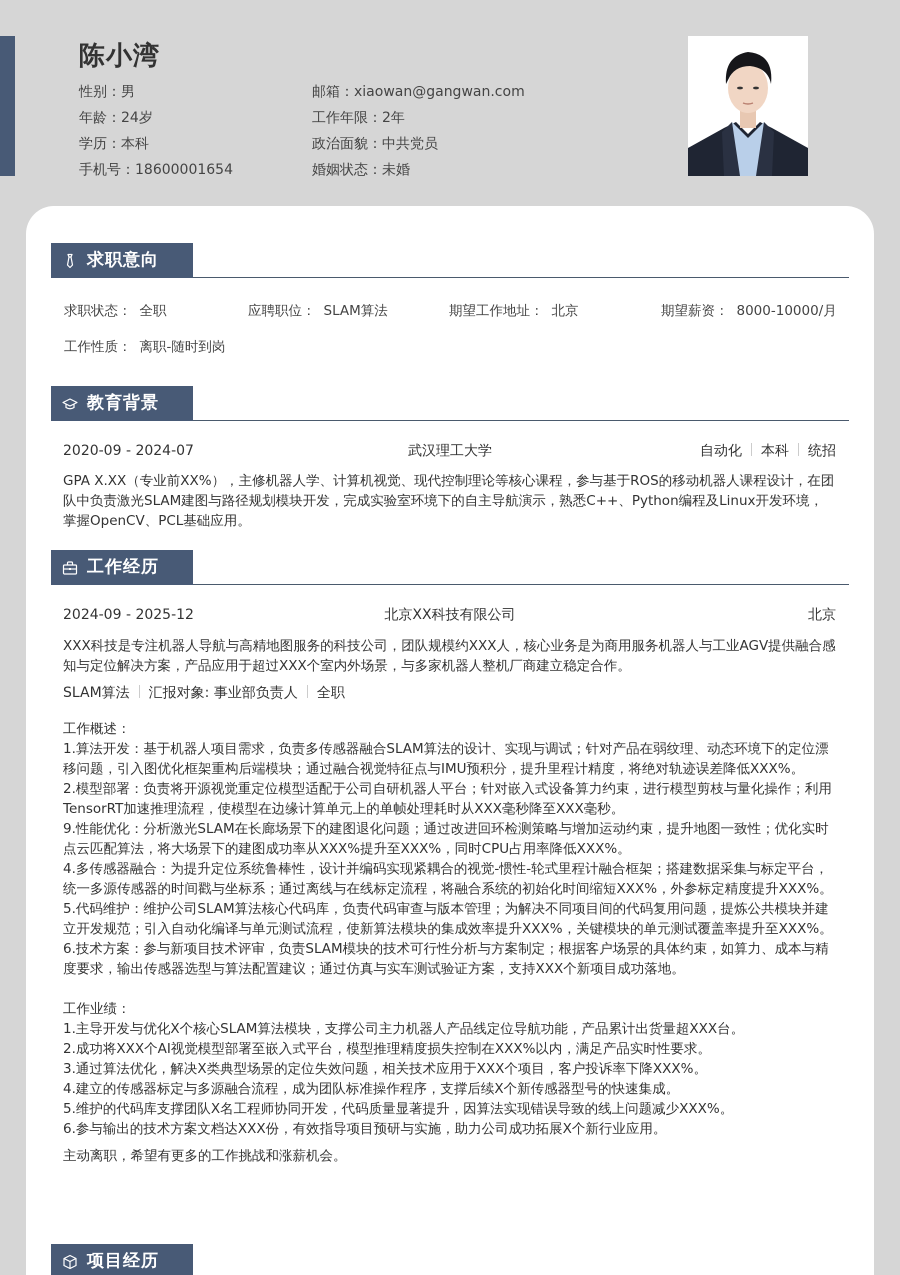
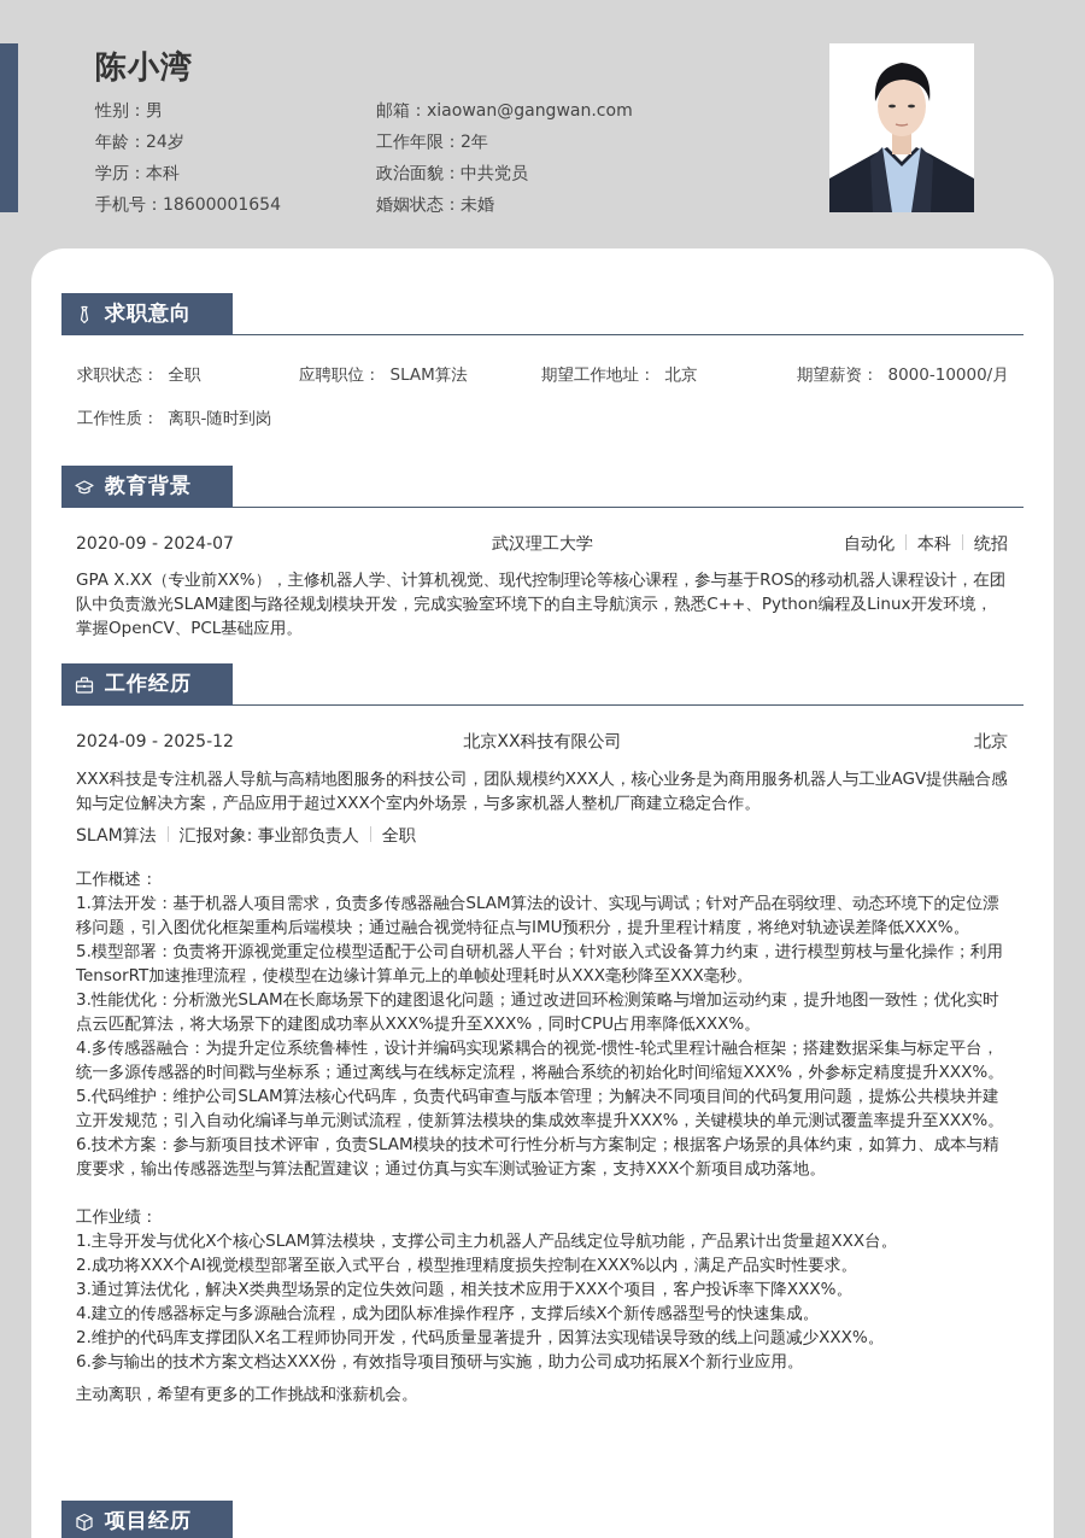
  陈小湾
  性别：男
  年龄：24岁
  学历：本科
  手机号：18600001654
  邮箱：xiaowan@gangwan.com
  工作年限：2年
  政治面貌：中共党员
  婚姻状态：未婚
  求职意向
  求职状态： 全职
  应聘职位： SLAM算法
  期望工作地址： 北京
  期望薪资： 8000-10000/月
  工作性质： 离职-随时到岗
  教育背景
  2020-09 - 2024-07
  武汉理工大学
  自动化 本科 统招
  GPA X.XX（专业前XX%），主修机器人学、计算机视觉、现代控制理论等核心课程，参与基于ROS的移动机器人课程设计，在团队中负责激光SLAM建图与路径规划模块开发，完成实验室环境下的自主导航演示，熟悉C++、Python编程及Linux开发环境，掌握OpenCV、PCL基础应用。
  工作经历
  2024-09 - 2025-12
  北京XX科技有限公司
  北京
  XXX科技是专注机器人导航与高精地图服务的科技公司，团队规模约XXX人，核心业务是为商用服务机器人与工业AGV提供融合感知与定位解决方案，产品应用于超过XXX个室内外场景，与多家机器人整机厂商建立稳定合作。
  SLAM算法 汇报对象: 事业部负责人 全职
  工作概述：
  1.算法开发：基于机器人项目需求，负责多传感器融合SLAM算法的设计、实现与调试；针对产品在弱纹理、动态环境下的定位漂移问题，引入图优化框架重构后端模块；通过融合视觉特征点与IMU预积分，提升里程计精度，将绝对轨迹误差降低XXX%。
- 2.模型部署：负责将开源视觉重定位模型适配于公司自研机器人平台；针对嵌入式设备算力约束，进行模型剪枝与量化操作；利用TensorRT加速推理流程，使模型在边缘计算单元上的单帧处理耗时从XXX毫秒降至XXX毫秒。
+ 5.模型部署：负责将开源视觉重定位模型适配于公司自研机器人平台；针对嵌入式设备算力约束，进行模型剪枝与量化操作；利用TensorRT加速推理流程，使模型在边缘计算单元上的单帧处理耗时从XXX毫秒降至XXX毫秒。
- 9.性能优化：分析激光SLAM在长廊场景下的建图退化问题；通过改进回环检测策略与增加运动约束，提升地图一致性；优化实时点云匹配算法，将大场景下的建图成功率从XXX%提升至XXX%，同时CPU占用率降低XXX%。
+ 3.性能优化：分析激光SLAM在长廊场景下的建图退化问题；通过改进回环检测策略与增加运动约束，提升地图一致性；优化实时点云匹配算法，将大场景下的建图成功率从XXX%提升至XXX%，同时CPU占用率降低XXX%。
  4.多传感器融合：为提升定位系统鲁棒性，设计并编码实现紧耦合的视觉-惯性-轮式里程计融合框架；搭建数据采集与标定平台，统一多源传感器的时间戳与坐标系；通过离线与在线标定流程，将融合系统的初始化时间缩短XXX%，外参标定精度提升XXX%。
  5.代码维护：维护公司SLAM算法核心代码库，负责代码审查与版本管理；为解决不同项目间的代码复用问题，提炼公共模块并建立开发规范；引入自动化编译与单元测试流程，使新算法模块的集成效率提升XXX%，关键模块的单元测试覆盖率提升至XXX%。
  6.技术方案：参与新项目技术评审，负责SLAM模块的技术可行性分析与方案制定；根据客户场景的具体约束，如算力、成本与精度要求，输出传感器选型与算法配置建议；通过仿真与实车测试验证方案，支持XXX个新项目成功落地。
  工作业绩：
  1.主导开发与优化X个核心SLAM算法模块，支撑公司主力机器人产品线定位导航功能，产品累计出货量超XXX台。
  2.成功将XXX个AI视觉模型部署至嵌入式平台，模型推理精度损失控制在XXX%以内，满足产品实时性要求。
  3.通过算法优化，解决X类典型场景的定位失效问题，相关技术应用于XXX个项目，客户投诉率下降XXX%。
  4.建立的传感器标定与多源融合流程，成为团队标准操作程序，支撑后续X个新传感器型号的快速集成。
- 5.维护的代码库支撑团队X名工程师协同开发，代码质量显著提升，因算法实现错误导致的线上问题减少XXX%。
+ 2.维护的代码库支撑团队X名工程师协同开发，代码质量显著提升，因算法实现错误导致的线上问题减少XXX%。
  6.参与输出的技术方案文档达XXX份，有效指导项目预研与实施，助力公司成功拓展X个新行业应用。
  主动离职，希望有更多的工作挑战和涨薪机会。
  项目经历
